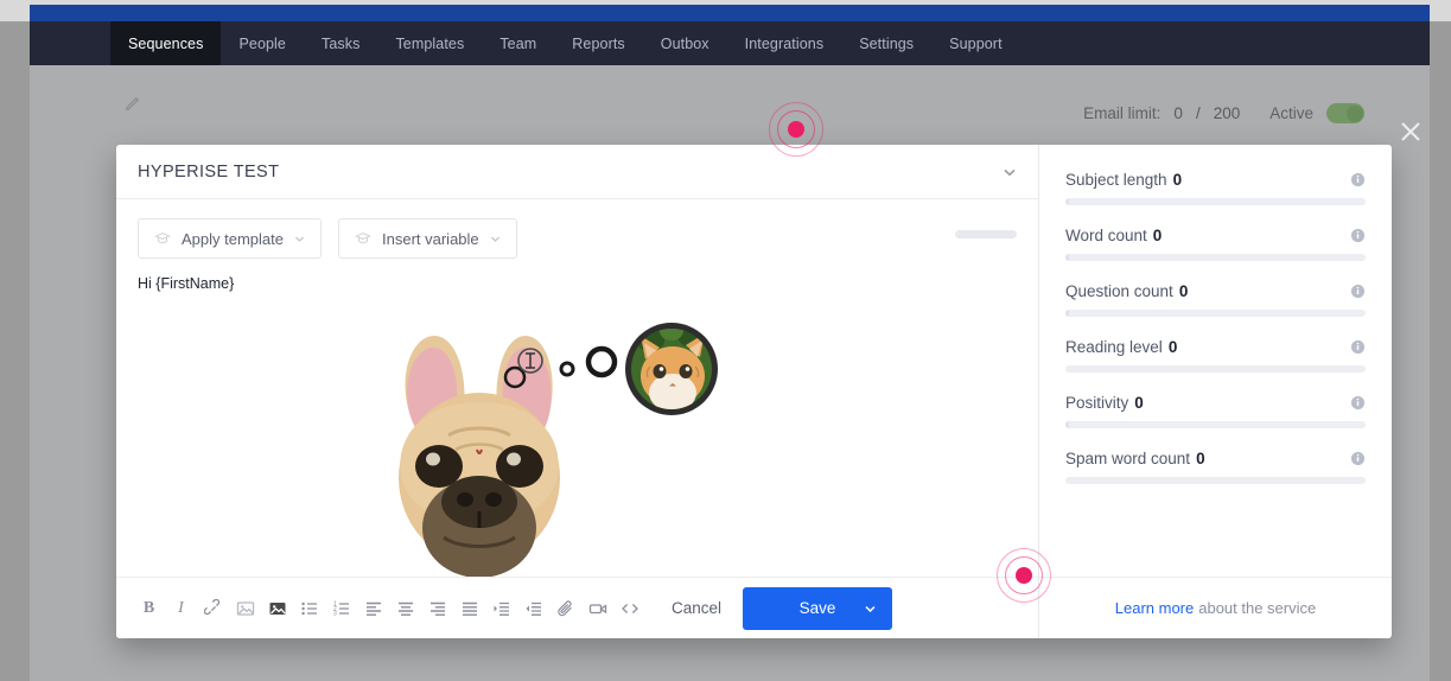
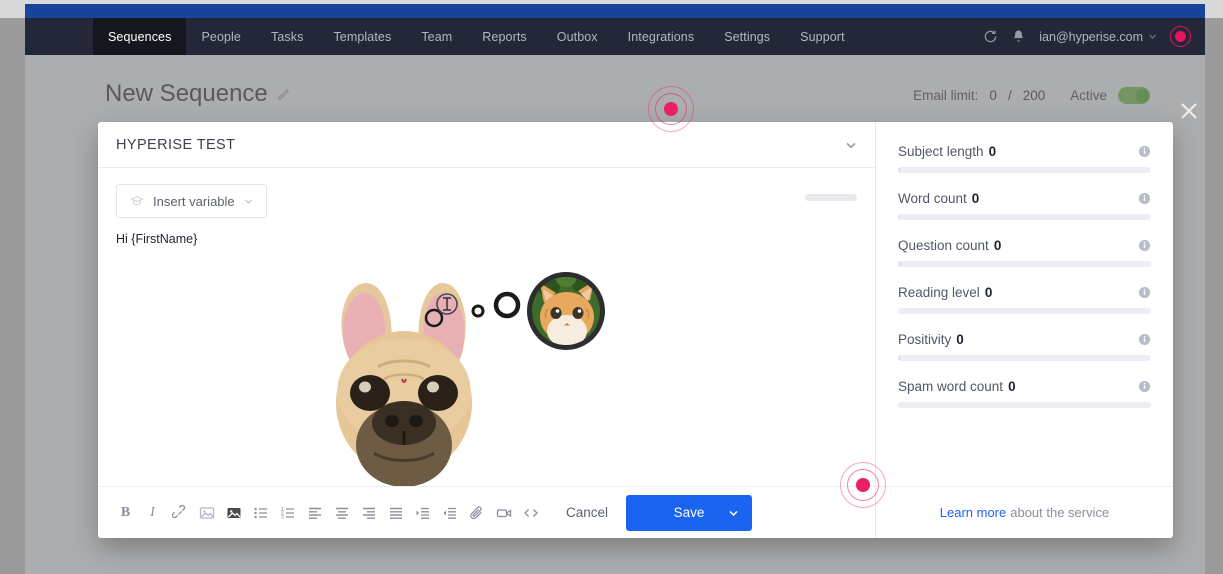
  Sequences
  People
  Tasks
  Templates
  Team
  Reports
  Outbox
  Integrations
  Settings
  Support
+ ian@hyperise.com
+ New Sequence
  Email limit:
  0
  /
  200
  Active
  HYPERISE TEST
- Apply template
  Insert variable
  Hi {FirstName}
  B
  I
  Cancel
  Save
  Subject length
  0
  Word count
  0
  Question count
  0
  Reading level
  0
  Positivity
  0
  Spam word count
  0
  Learn more
  about the service
